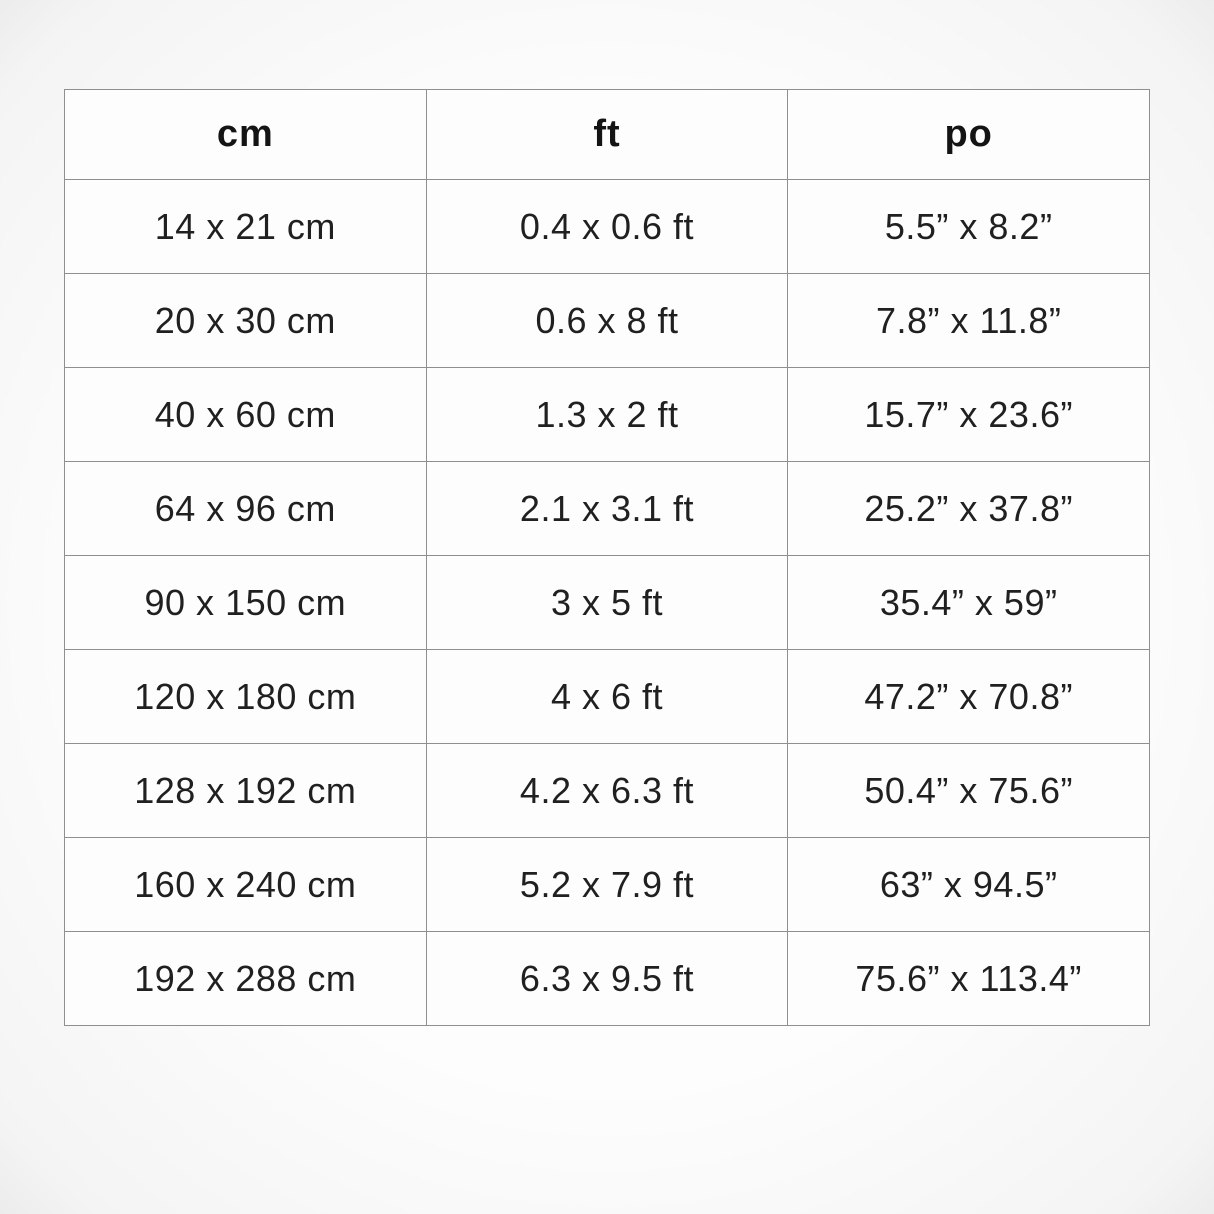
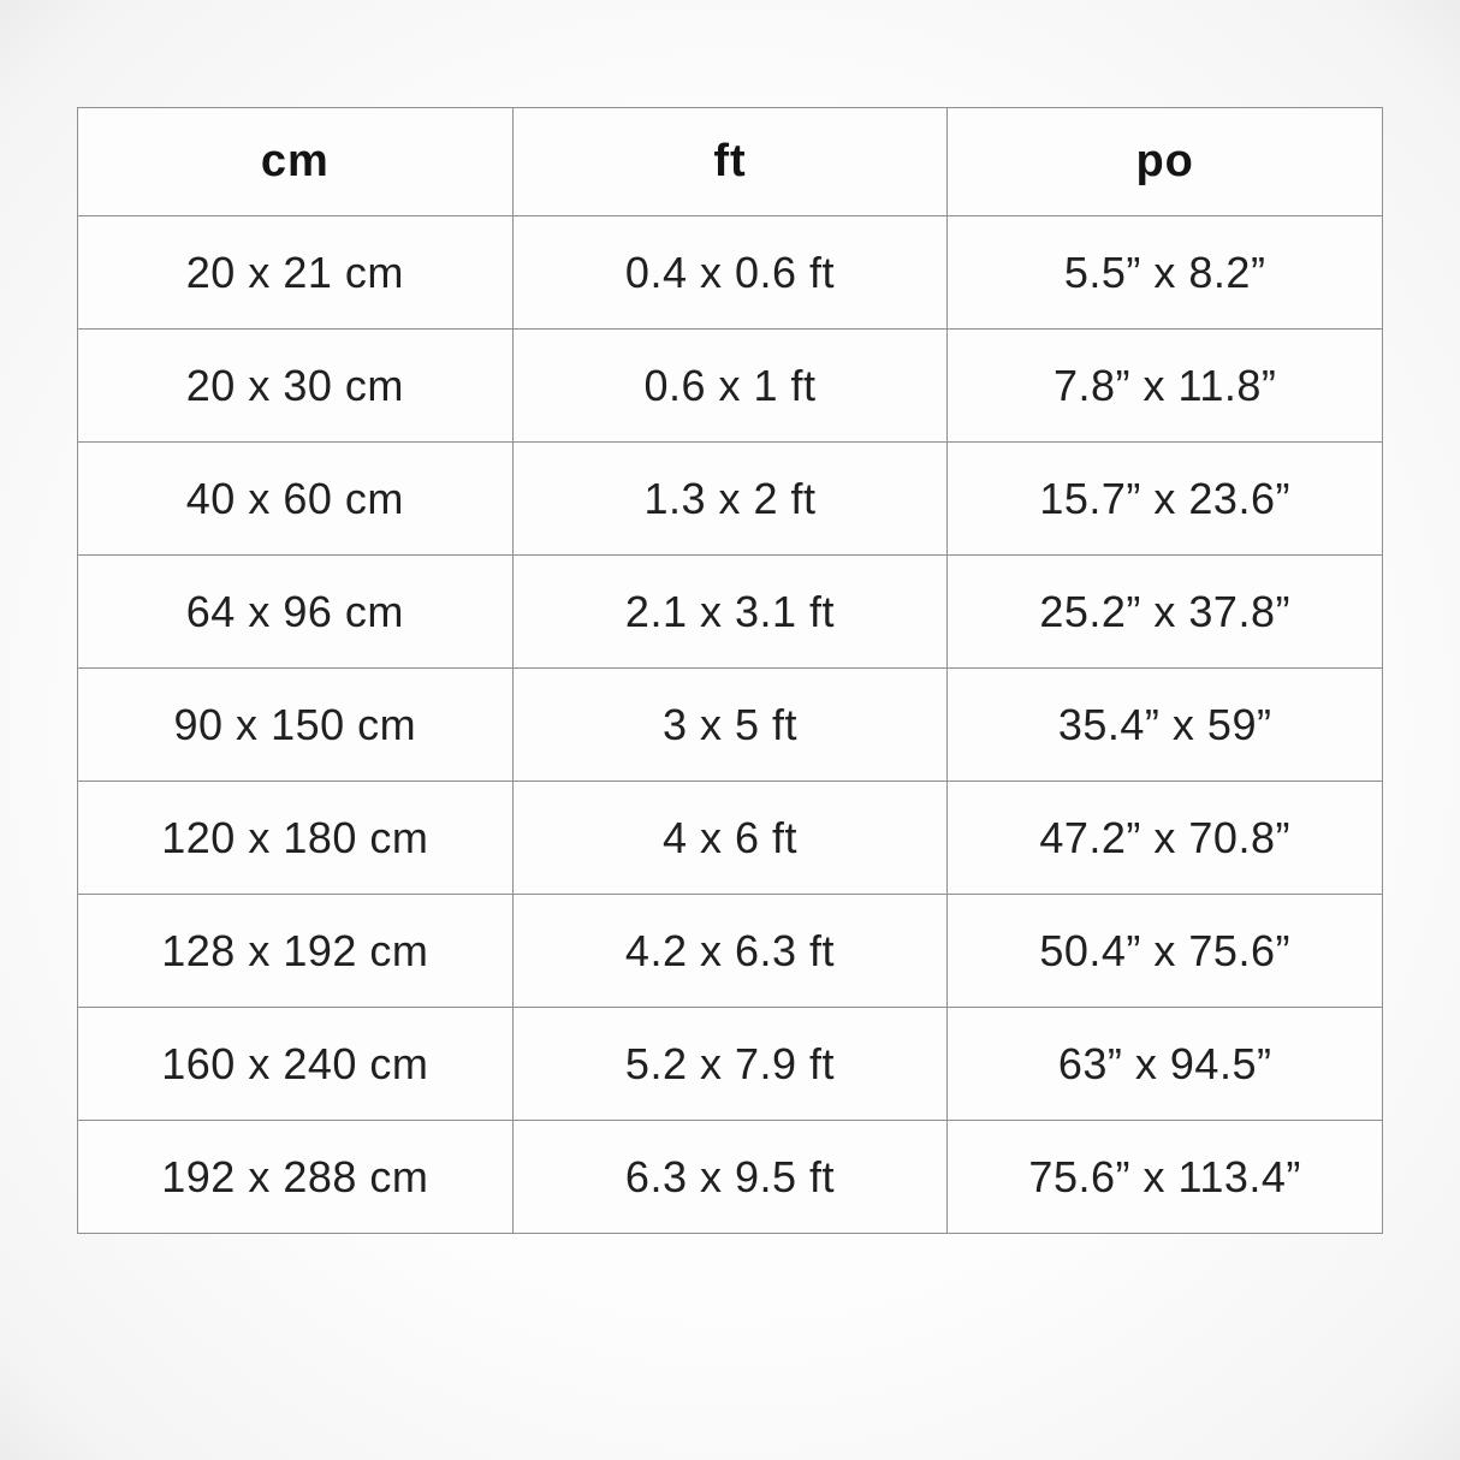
  cm	ft	po
- 14 x 21 cm	0.4 x 0.6 ft	5.5” x 8.2”
+ 20 x 21 cm	0.4 x 0.6 ft	5.5” x 8.2”
- 20 x 30 cm	0.6 x 8 ft	7.8” x 11.8”
+ 20 x 30 cm	0.6 x 1 ft	7.8” x 11.8”
  40 x 60 cm	1.3 x 2 ft	15.7” x 23.6”
  64 x 96 cm	2.1 x 3.1 ft	25.2” x 37.8”
  90 x 150 cm	3 x 5 ft	35.4” x 59”
  120 x 180 cm	4 x 6 ft	47.2” x 70.8”
  128 x 192 cm	4.2 x 6.3 ft	50.4” x 75.6”
  160 x 240 cm	5.2 x 7.9 ft	63” x 94.5”
  192 x 288 cm	6.3 x 9.5 ft	75.6” x 113.4”
